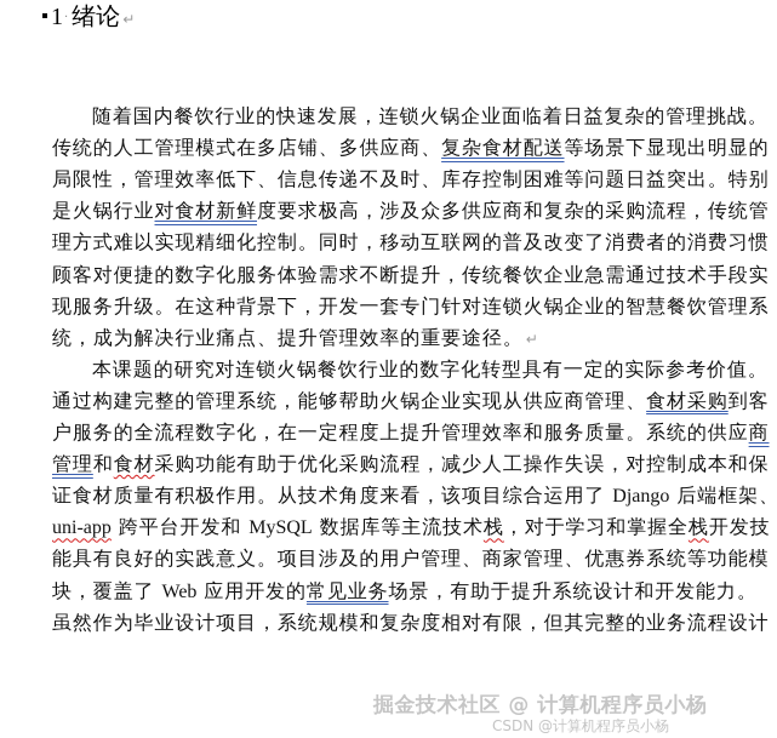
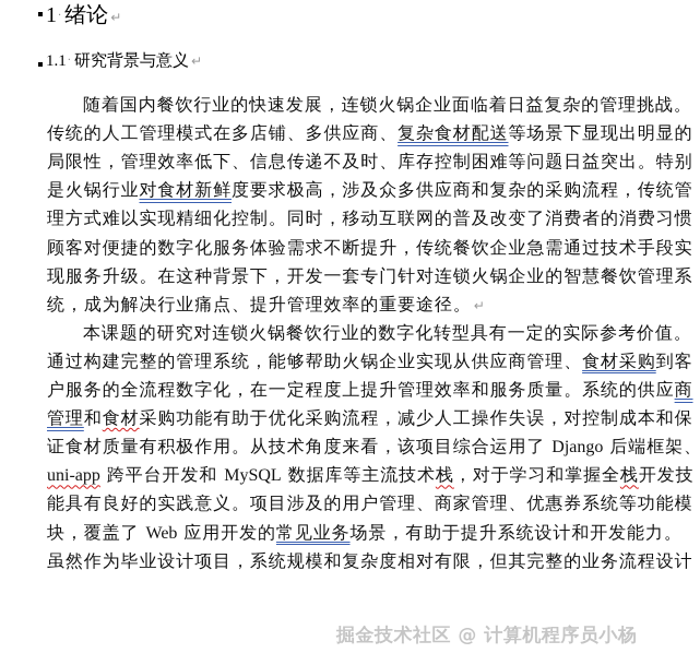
  1· 绪论 ↵
+ 1.1· 研究背景与意义 ↵
  随着国内餐饮行业的快速发展，连锁火锅企业面临着日益复杂的管理挑战。
  传统的人工管理模式在多店铺、多供应商、复杂食材配送等场景下显现出明显的
  局限性，管理效率低下、信息传递不及时、库存控制困难等问题日益突出。特别
  是火锅行业对食材新鲜度要求极高，涉及众多供应商和复杂的采购流程，传统管
  理方式难以实现精细化控制。同时，移动互联网的普及改变了消费者的消费习惯
  顾客对便捷的数字化服务体验需求不断提升，传统餐饮企业急需通过技术手段实
  现服务升级。在这种背景下，开发一套专门针对连锁火锅企业的智慧餐饮管理系
  统，成为解决行业痛点、提升管理效率的重要途径。 ↵
  本课题的研究对连锁火锅餐饮行业的数字化转型具有一定的实际参考价值。
  通过构建完整的管理系统，能够帮助火锅企业实现从供应商管理、食材采购到客
  户服务的全流程数字化，在一定程度上提升管理效率和服务质量。系统的供应商
  管理和食材采购功能有助于优化采购流程，减少人工操作失误，对控制成本和保
  证食材质量有积极作用。从技术角度来看，该项目综合运用了 Django 后端框架、
  uni-app 跨平台开发和 MySQL 数据库等主流技术栈，对于学习和掌握全栈开发技
  能具有良好的实践意义。项目涉及的用户管理、商家管理、优惠券系统等功能模
  块，覆盖了 Web 应用开发的常见业务场景，有助于提升系统设计和开发能力。
  虽然作为毕业设计项目，系统规模和复杂度相对有限，但其完整的业务流程设计
  掘金技术社区 @ 计算机程序员小杨
- CSDN @计算机程序员小杨
